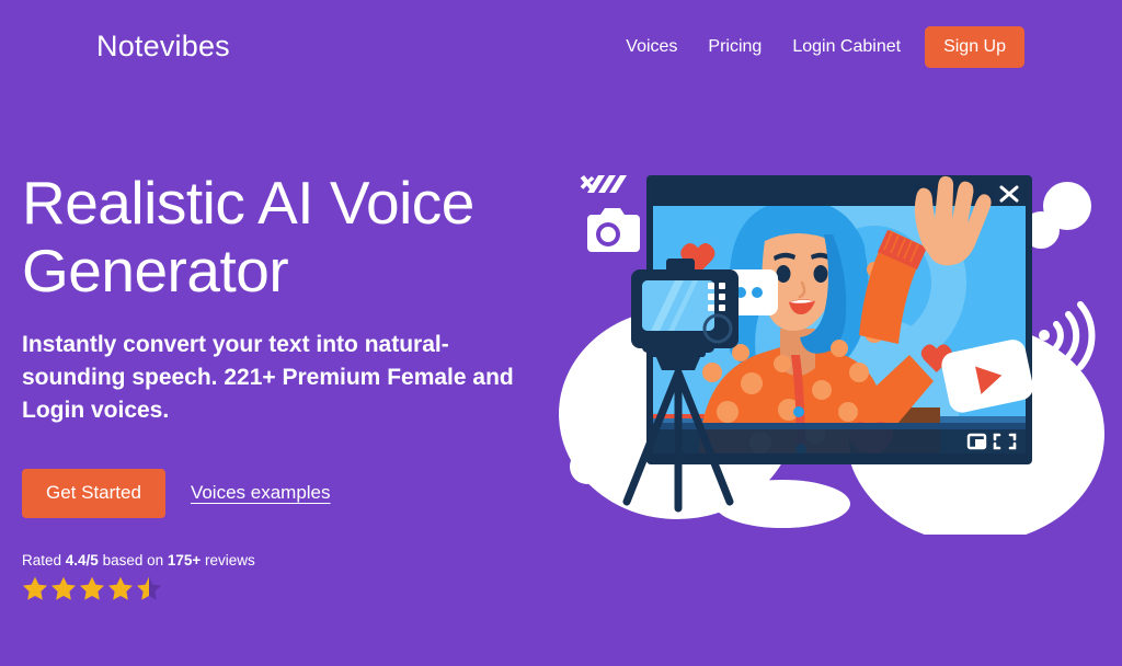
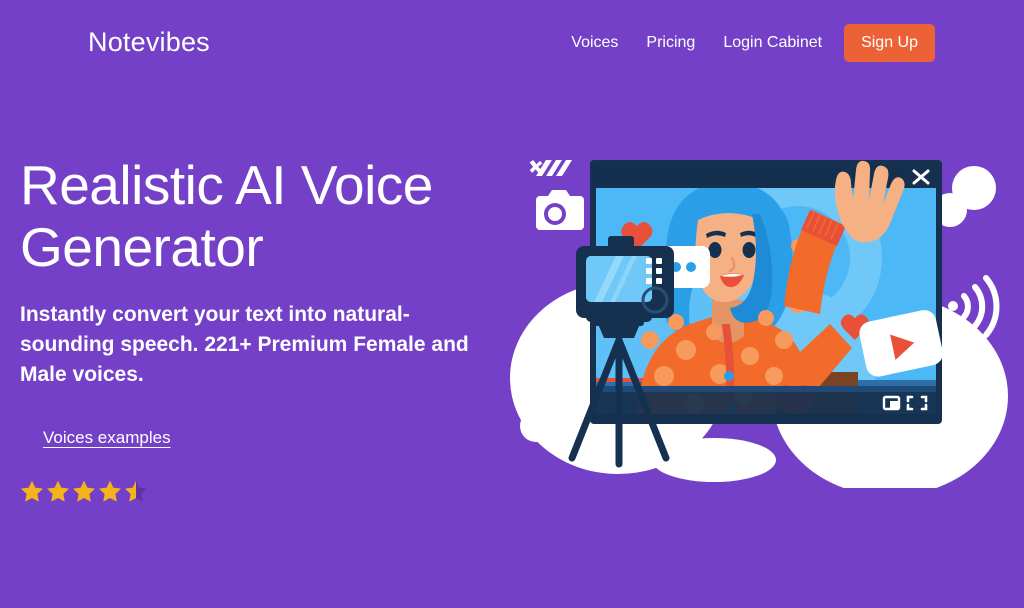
  Notevibes
  Voices
  Pricing
  Login Cabinet
  Sign Up
  Realistic AI Voice Generator
- Instantly convert your text into natural-sounding speech. 221+ Premium Female and Login voices.
+ Instantly convert your text into natural-sounding speech. 221+ Premium Female and Male voices.
- Get Started
  Voices examples
- Rated 4.4/5 based on 175+ reviews
